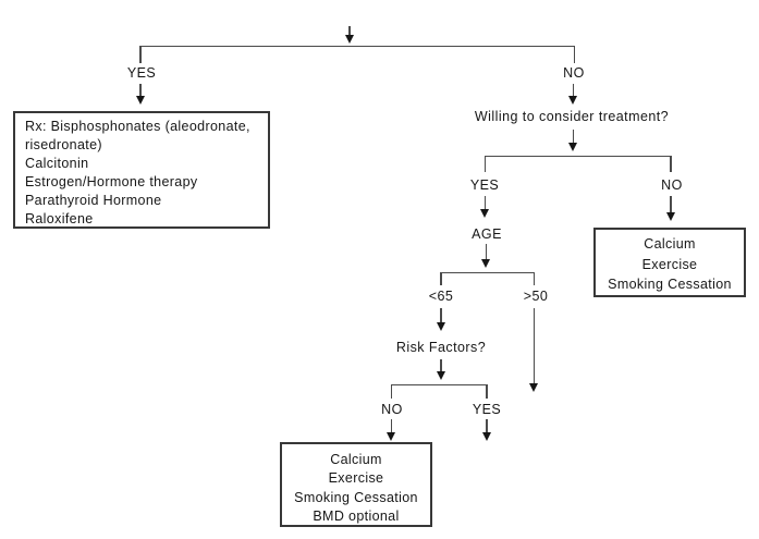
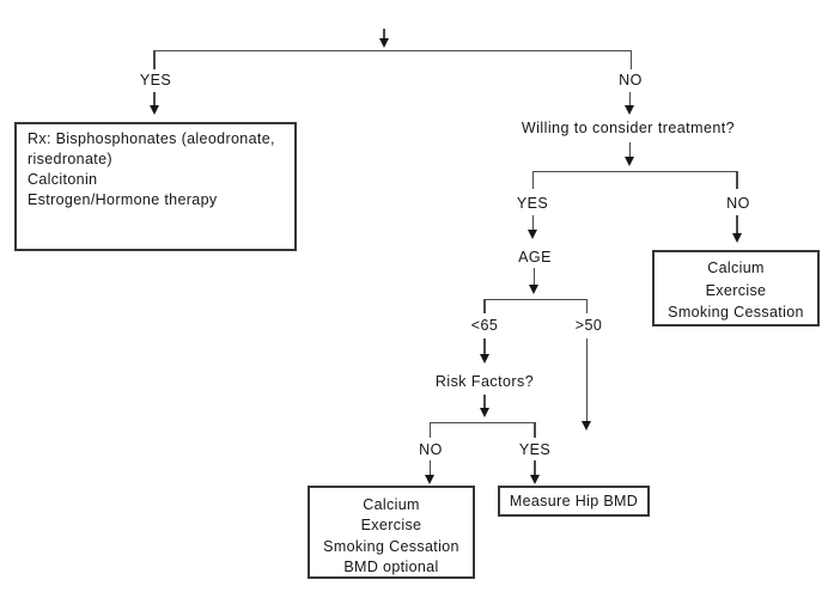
  YES
  Rx: Bisphosphonates (aleodronate, risedronate)
  Calcitonin
  Estrogen/Hormone therapy
- Parathyroid Hormone
- Raloxifene
  NO
  Willing to consider treatment?
  YES
  NO
  Calcium
  Exercise
  Smoking Cessation
  AGE
  <65
  >50
  Risk Factors?
  NO
  YES
  Calcium
  Exercise
  Smoking Cessation
  BMD optional
+ Measure Hip BMD
